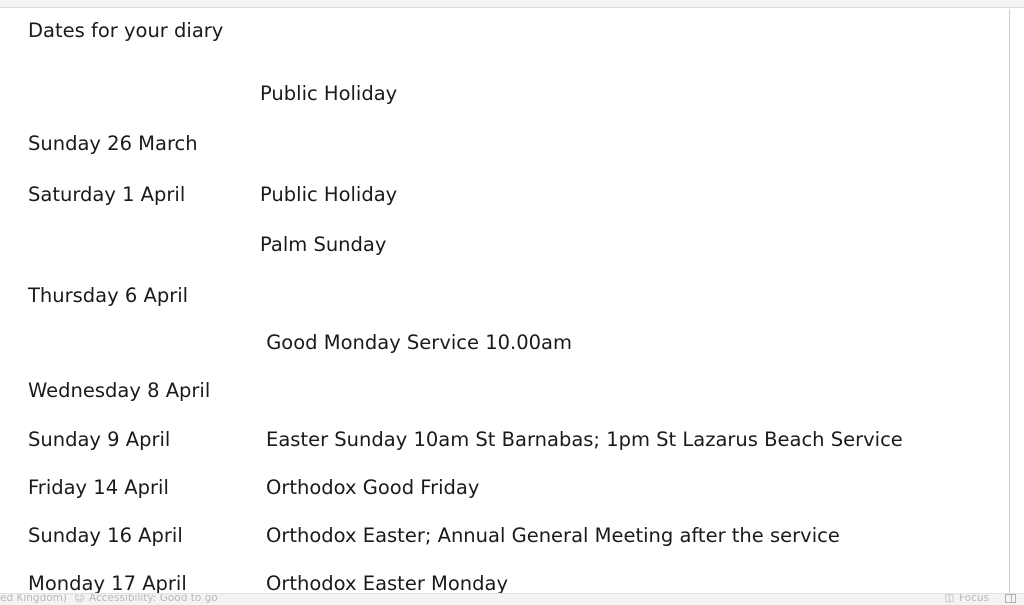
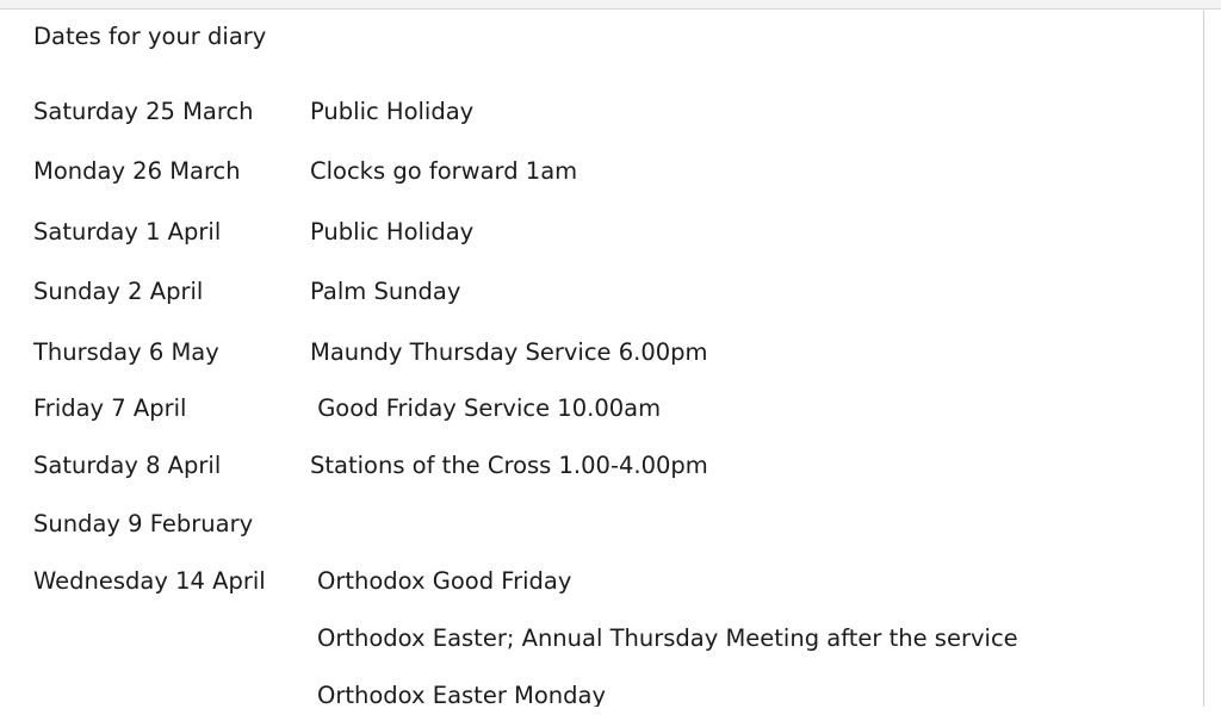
  Dates for your diary
+ Saturday 25 March
  Public Holiday
- Sunday 26 March
+ Monday 26 March
+ Clocks go forward 1am
  Saturday 1 April
  Public Holiday
+ Sunday 2 April
  Palm Sunday
- Thursday 6 April
+ Thursday 6 May
+ Maundy Thursday Service 6.00pm
+ Friday 7 April
- Good Monday Service 10.00am
+ Good Friday Service 10.00am
- Wednesday 8 April
+ Saturday 8 April
+ Stations of the Cross 1.00-4.00pm
- Sunday 9 April
+ Sunday 9 February
- Easter Sunday 10am St Barnabas; 1pm St Lazarus Beach Service
- Friday 14 April
+ Wednesday 14 April
  Orthodox Good Friday
- Sunday 16 April
- Orthodox Easter; Annual General Meeting after the service
+ Orthodox Easter; Annual Thursday Meeting after the service
- Monday 17 April
  Orthodox Easter Monday
- ed Kingdom)
- ☺
- Accessibility: Good to go
- ◫
- Focus
